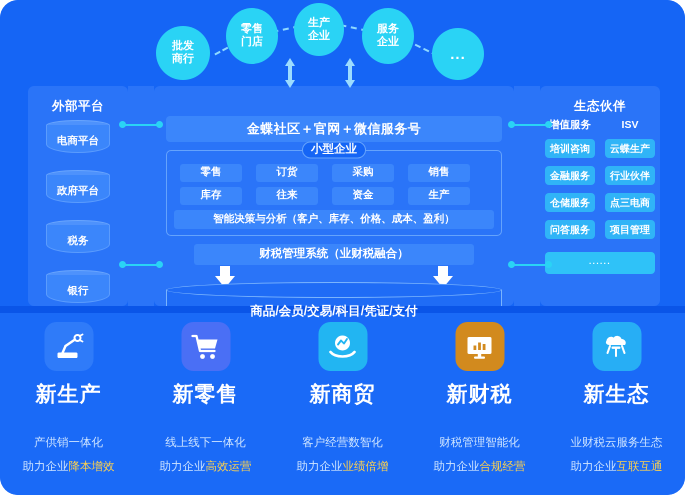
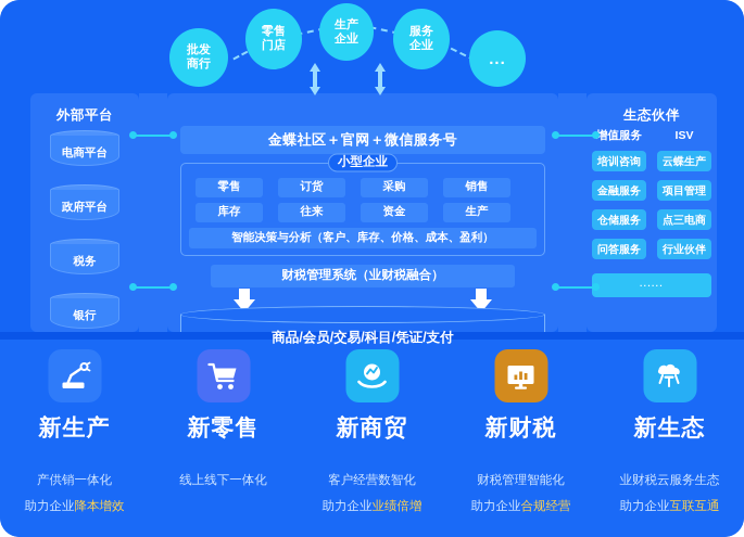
  批发
  商行
  零售
  门店
  生产
  企业
  服务
  企业
  ...
  外部平台
  电商平台
  政府平台
  税务
  银行
  金蝶社区＋官网＋微信服务号
  小型企业
  零售
  订货
  采购
  销售
  库存
  往来
  资金
  生产
  智能决策与分析（客户、库存、价格、成本、盈利）
  财税管理系统（业财税融合）
  商品/会员/交易/科目/凭证/支付
  生态伙伴
  增值服务
  ISV
  培训咨询
  金融服务
  仓储服务
  问答服务
  云蝶生产
- 行业伙伴
+ 项目管理
  点三电商
- 项目管理
+ 行业伙伴
  ······
  新生产
  产供销一体化
  助力企业降本增效
  新零售
  线上线下一体化
- 助力企业高效运营
  新商贸
  客户经营数智化
  助力企业业绩倍增
  新财税
  财税管理智能化
  助力企业合规经营
  新生态
  业财税云服务生态
  助力企业互联互通
